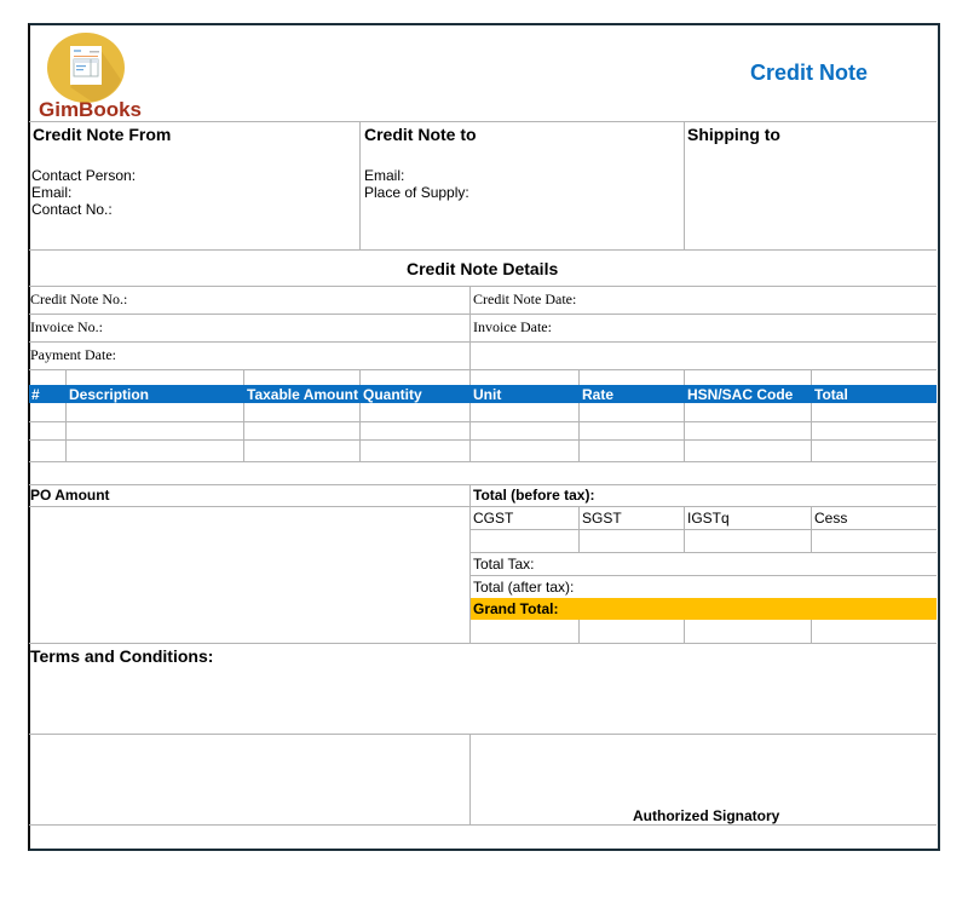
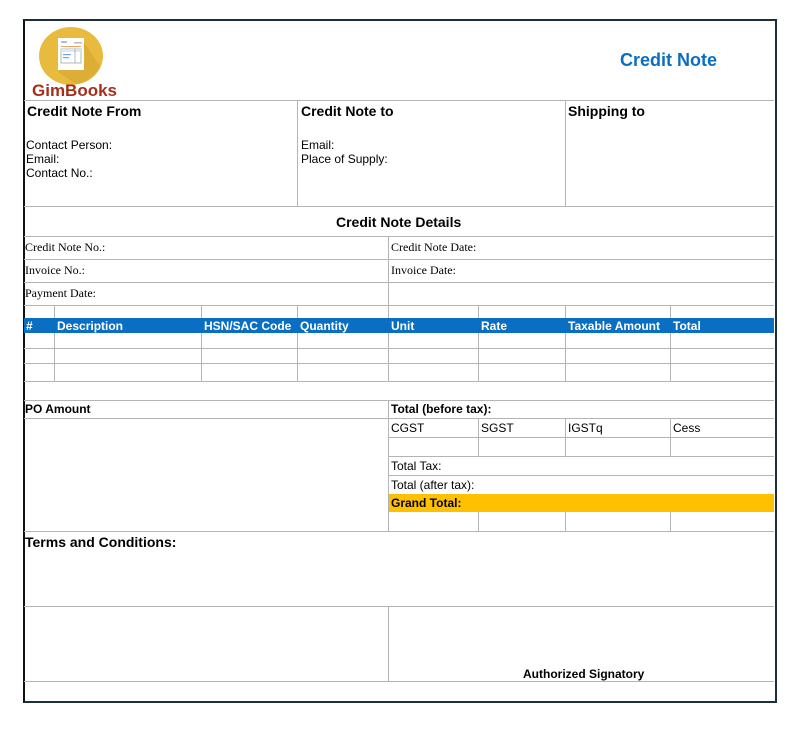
  GimBooks
  Credit Note
  Credit Note From
  Contact Person:
  Email:
  Contact No.:
  Credit Note to
  Email:
  Place of Supply:
  Shipping to
  Credit Note Details
  Credit Note No.:
  Invoice No.:
  Payment Date:
  Credit Note Date:
  Invoice Date:
  #
  Description
- Taxable Amount
+ HSN/SAC Code
  Quantity
  Unit
  Rate
- HSN/SAC Code
+ Taxable Amount
  Total
  PO Amount
  Total (before tax):
  CGST
  SGST
  IGSTq
  Cess
  Total Tax:
  Total (after tax):
  Grand Total:
  Terms and Conditions:
  Authorized Signatory
